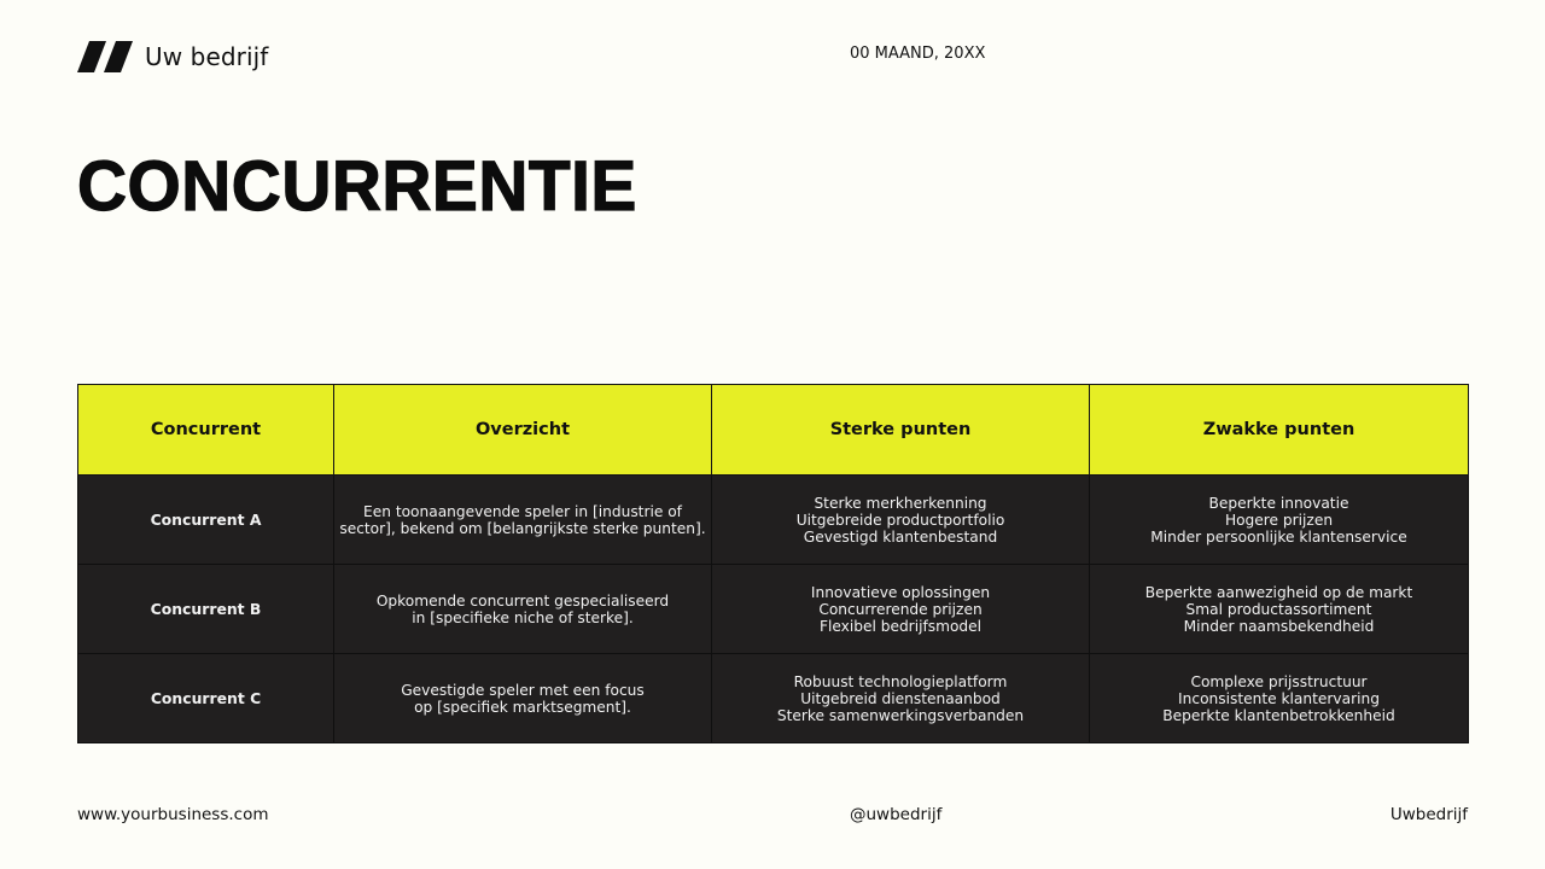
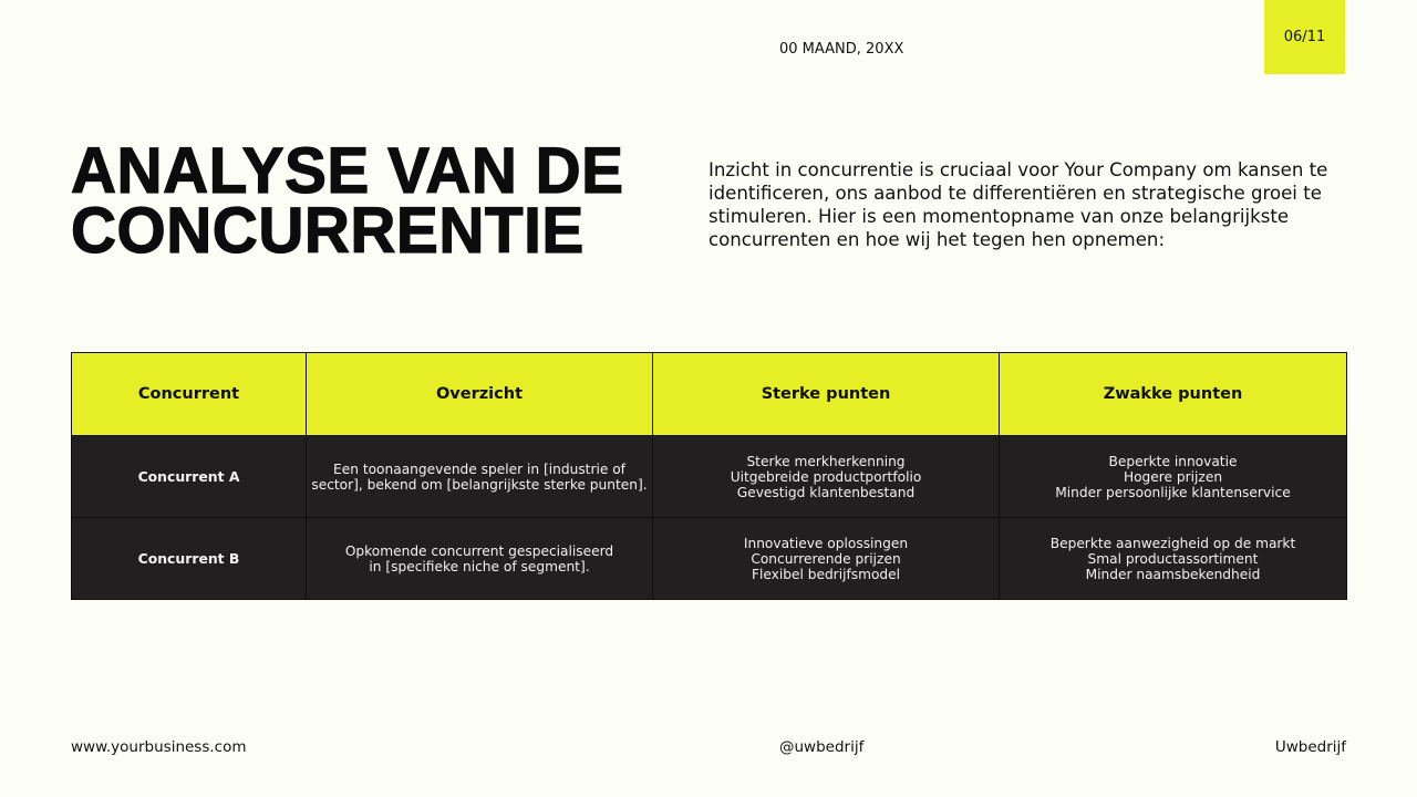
- Uw bedrijf
  00 MAAND, 20XX
+ 06/11
+ ANALYSE VAN DE
  CONCURRENTIE
+ Inzicht in concurrentie is cruciaal voor Your Company om kansen te identificeren, ons aanbod te differentiëren en strategische groei te stimuleren. Hier is een momentopname van onze belangrijkste concurrenten en hoe wij het tegen hen opnemen:
  Concurrent	Overzicht	Sterke punten	Zwakke punten
  Concurrent A	Een toonaangevende speler in [industrie of sector], bekend om [belangrijkste sterke punten].	Sterke merkherkenning Uitgebreide productportfolio Gevestigd klantenbestand	Beperkte innovatie Hogere prijzen Minder persoonlijke klantenservice
- Concurrent B	Opkomende concurrent gespecialiseerd in [specifieke niche of sterke].	Innovatieve oplossingen Concurrerende prijzen Flexibel bedrijfsmodel	Beperkte aanwezigheid op de markt Smal productassortiment Minder naamsbekendheid
+ Concurrent B	Opkomende concurrent gespecialiseerd in [specifieke niche of segment].	Innovatieve oplossingen Concurrerende prijzen Flexibel bedrijfsmodel	Beperkte aanwezigheid op de markt Smal productassortiment Minder naamsbekendheid
- Concurrent C	Gevestigde speler met een focus op [specifiek marktsegment].	Robuust technologieplatform Uitgebreid dienstenaanbod Sterke samenwerkingsverbanden	Complexe prijsstructuur Inconsistente klantervaring Beperkte klantenbetrokkenheid
  www.yourbusiness.com
  @uwbedrijf
  Uwbedrijf
